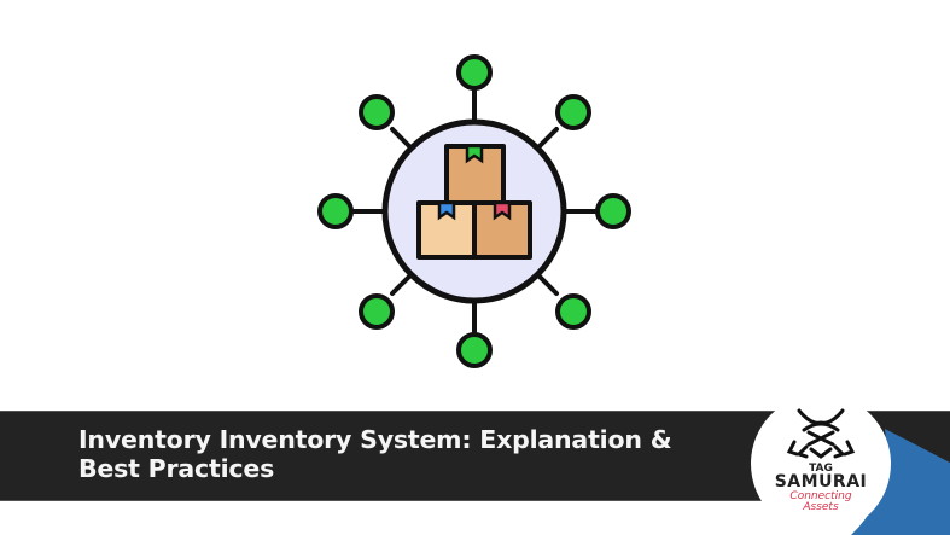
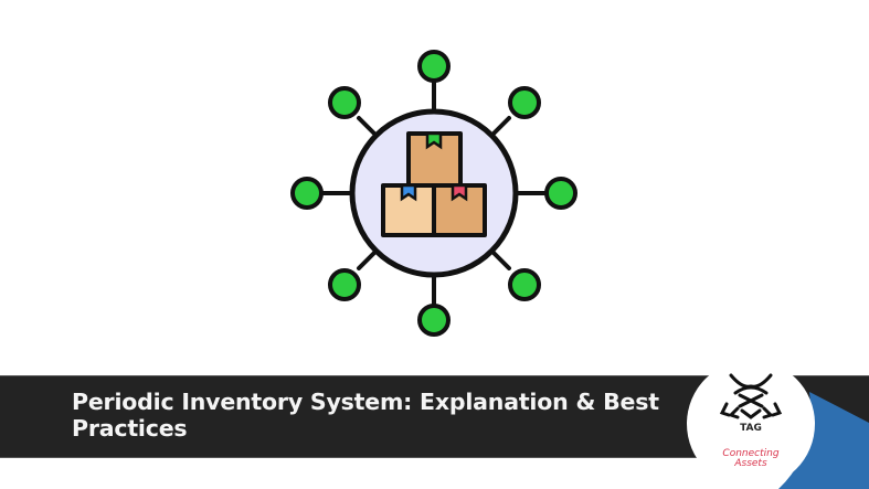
- Inventory Inventory System: Explanation & Best Practices
+ Periodic Inventory System: Explanation & Best Practices
  TAG
- SAMURAI
  Connecting
  Assets
